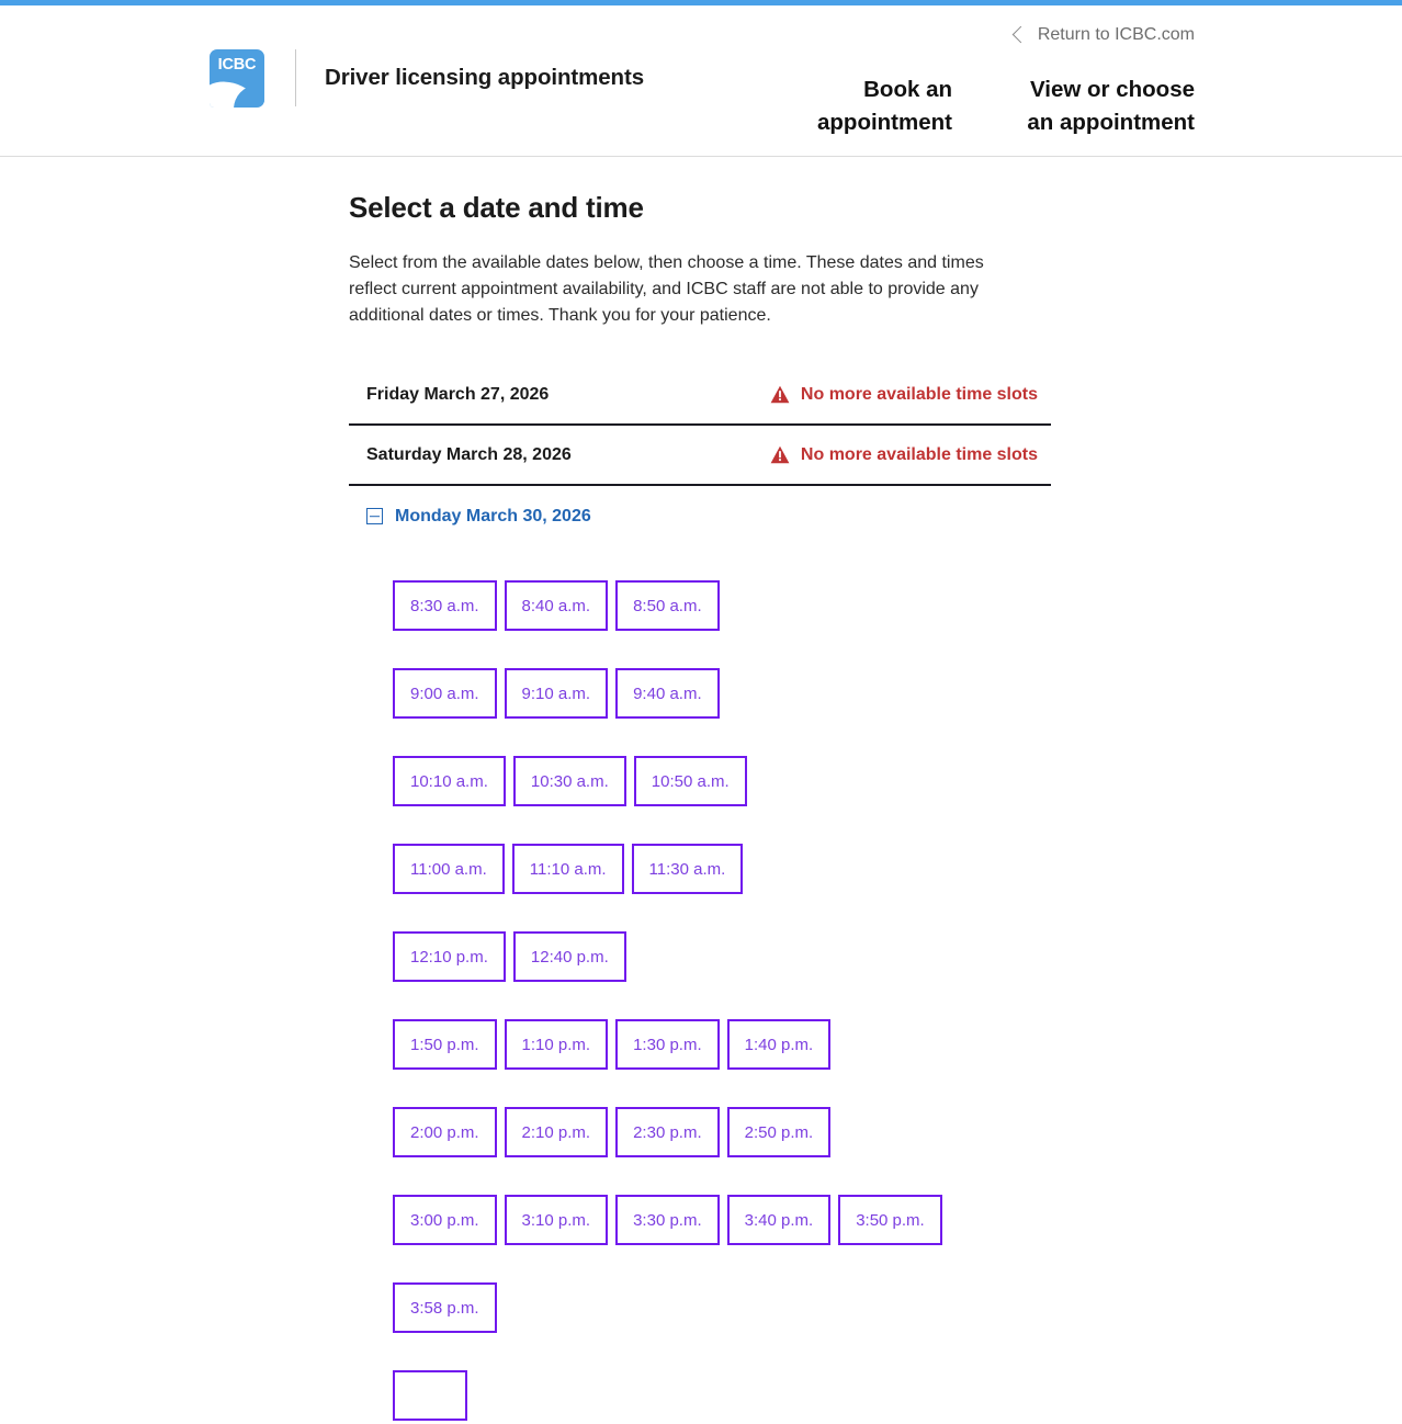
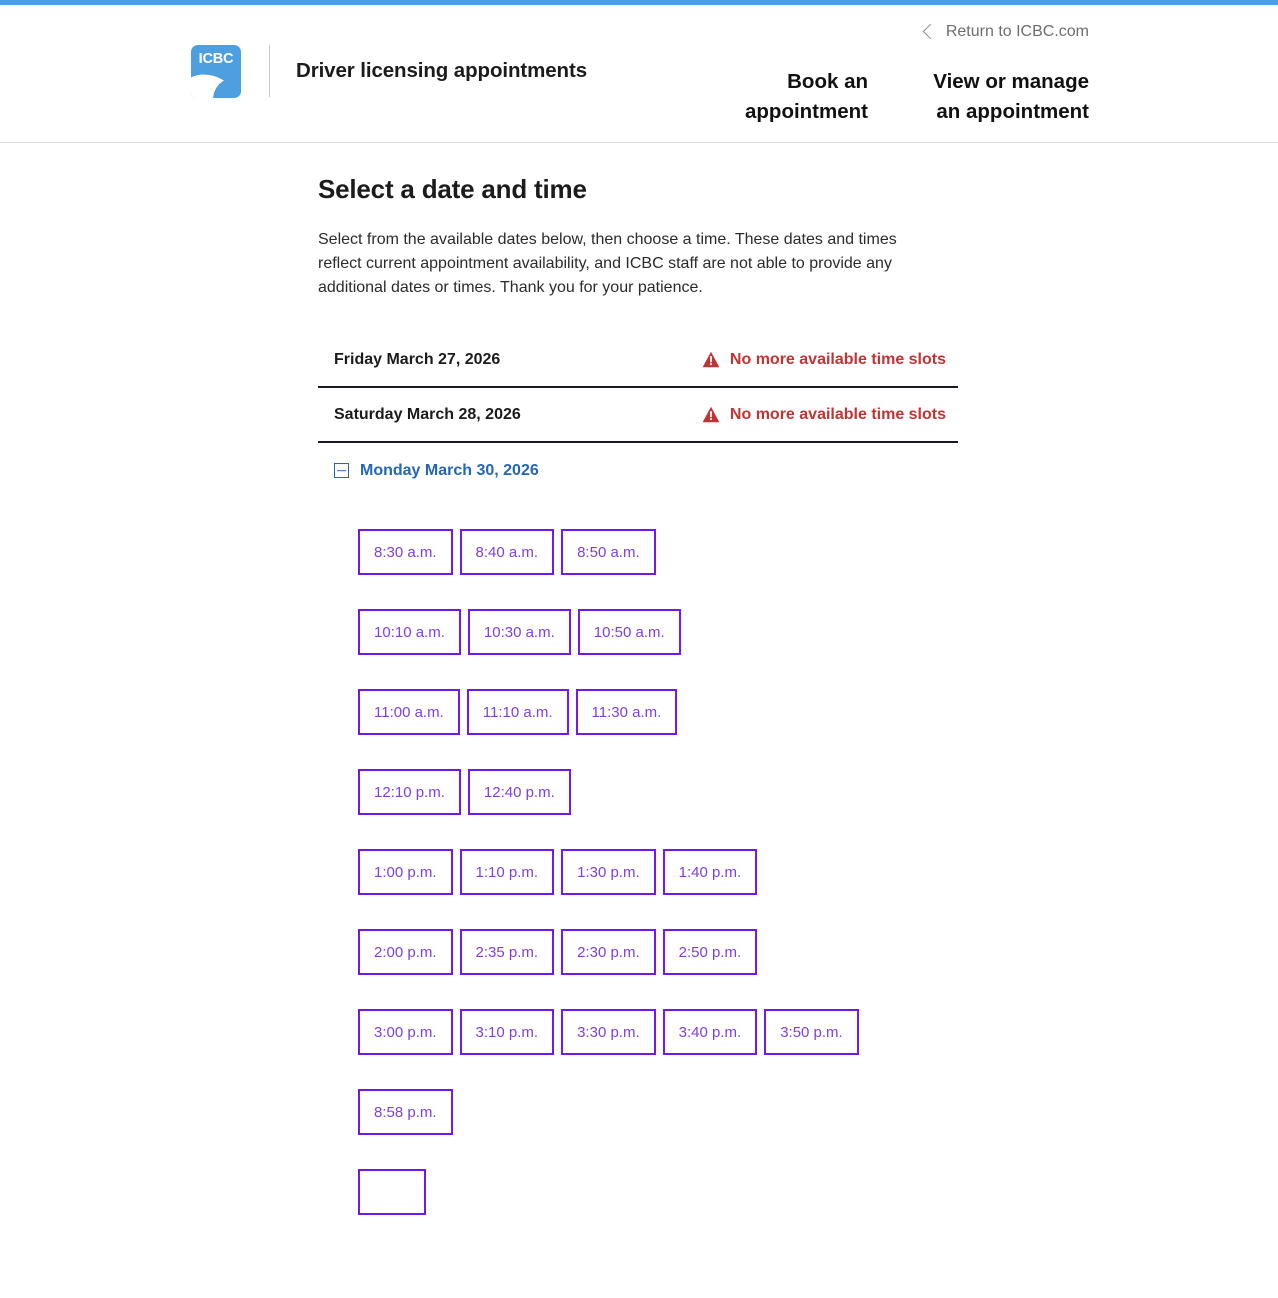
  Return to ICBC.com
  ICBC
  Driver licensing appointments
  Book an appointment
- View or choose an appointment
+ View or manage an appointment
  Select a date and time
  Select from the available dates below, then choose a time. These dates and times reflect current appointment availability, and ICBC staff are not able to provide any additional dates or times. Thank you for your patience.
  Friday March 27, 2026
  No more available time slots
  Saturday March 28, 2026
  No more available time slots
  Monday March 30, 2026
  8:30 a.m.
  8:40 a.m.
  8:50 a.m.
- 9:00 a.m.
- 9:10 a.m.
- 9:40 a.m.
  10:10 a.m.
  10:30 a.m.
  10:50 a.m.
  11:00 a.m.
  11:10 a.m.
  11:30 a.m.
  12:10 p.m.
  12:40 p.m.
- 1:50 p.m.
+ 1:00 p.m.
  1:10 p.m.
  1:30 p.m.
  1:40 p.m.
  2:00 p.m.
- 2:10 p.m.
+ 2:35 p.m.
  2:30 p.m.
  2:50 p.m.
  3:00 p.m.
  3:10 p.m.
  3:30 p.m.
  3:40 p.m.
  3:50 p.m.
- 3:58 p.m.
+ 8:58 p.m.
